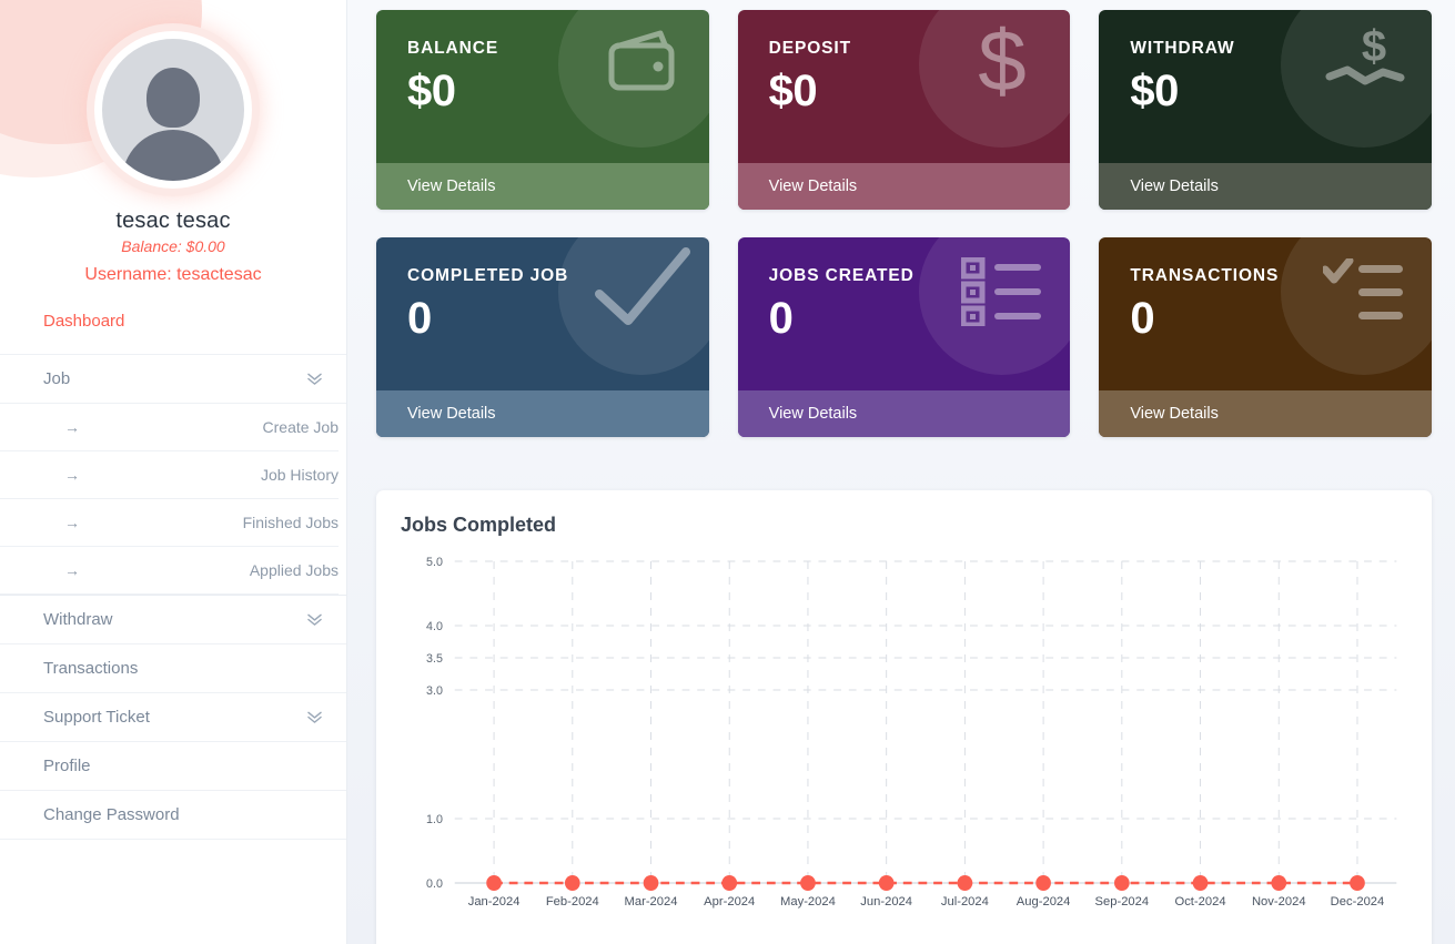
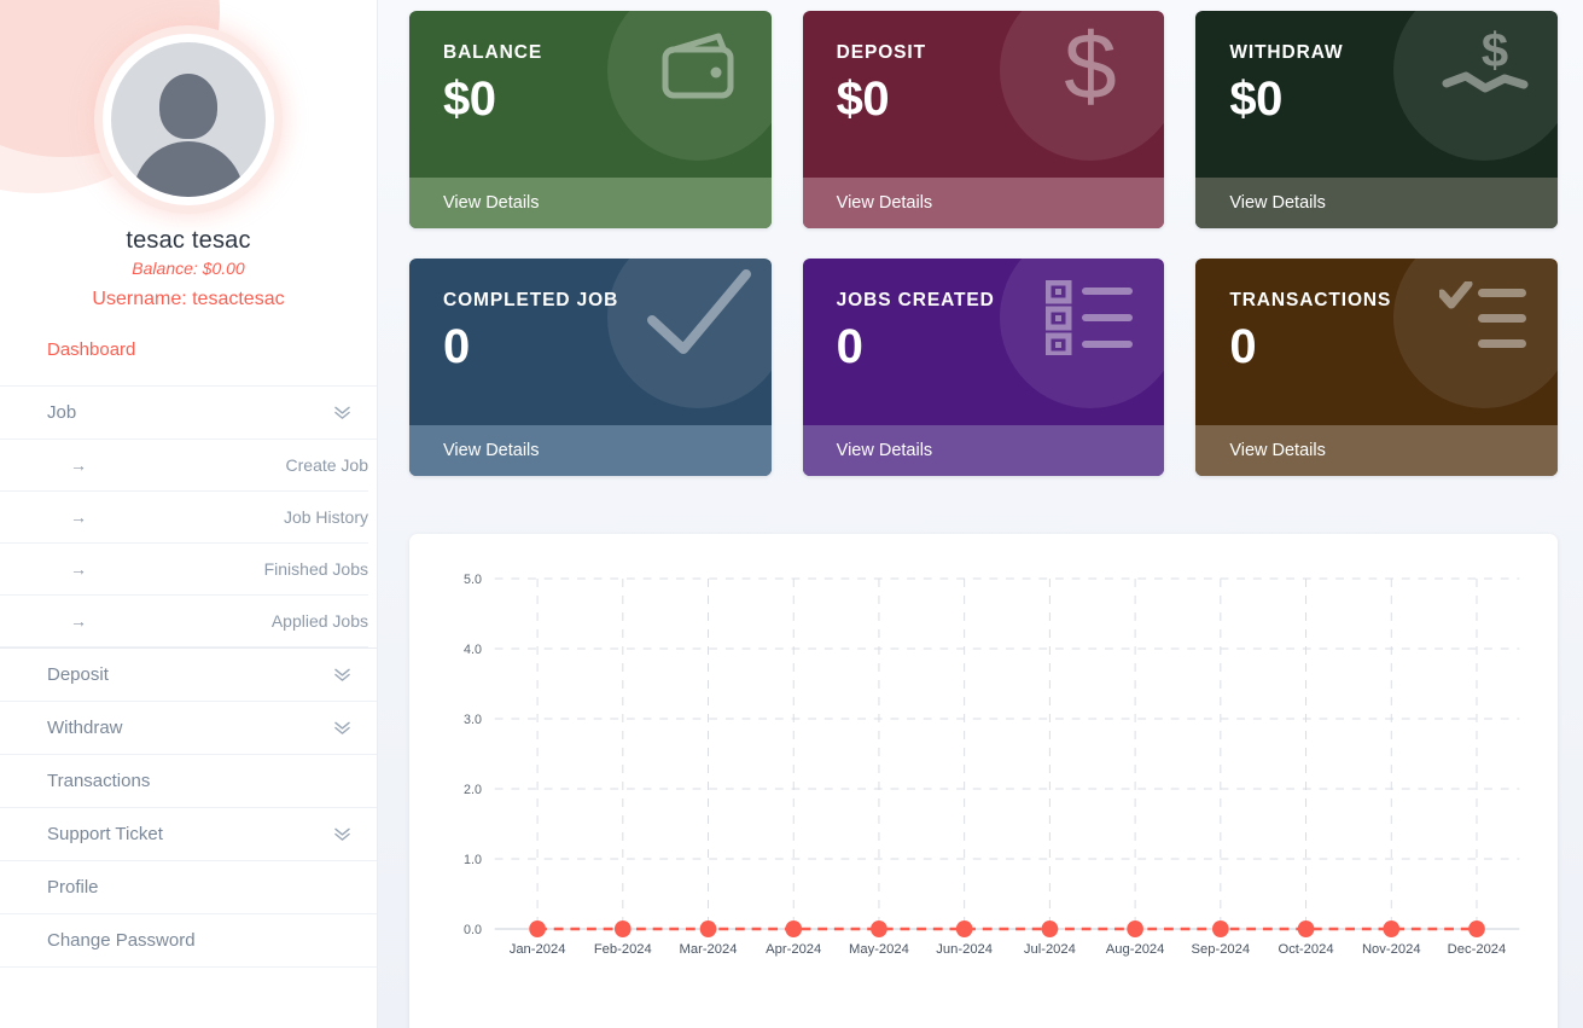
  tesac tesac
  Balance: $0.00
  Username: tesactesac
  Dashboard
  Job
  →
  Create Job
  →
  Job History
  →
  Finished Jobs
  →
  Applied Jobs
+ Deposit
  Withdraw
  Transactions
  Support Ticket
  Profile
  Change Password
  BALANCE
  $0
  View Details
  DEPOSIT
  $0
  $
  View Details
  WITHDRAW
  $0
  $
  View Details
  COMPLETED JOB
  0
  View Details
  JOBS CREATED
  0
  View Details
  TRANSACTIONS
  0
  View Details
- Jobs Completed
  0.0
  1.0
- 3.5
+ 2.0
  3.0
  4.0
  5.0
  Jan-2024
  Feb-2024
  Mar-2024
  Apr-2024
  May-2024
  Jun-2024
  Jul-2024
  Aug-2024
  Sep-2024
  Oct-2024
  Nov-2024
  Dec-2024
